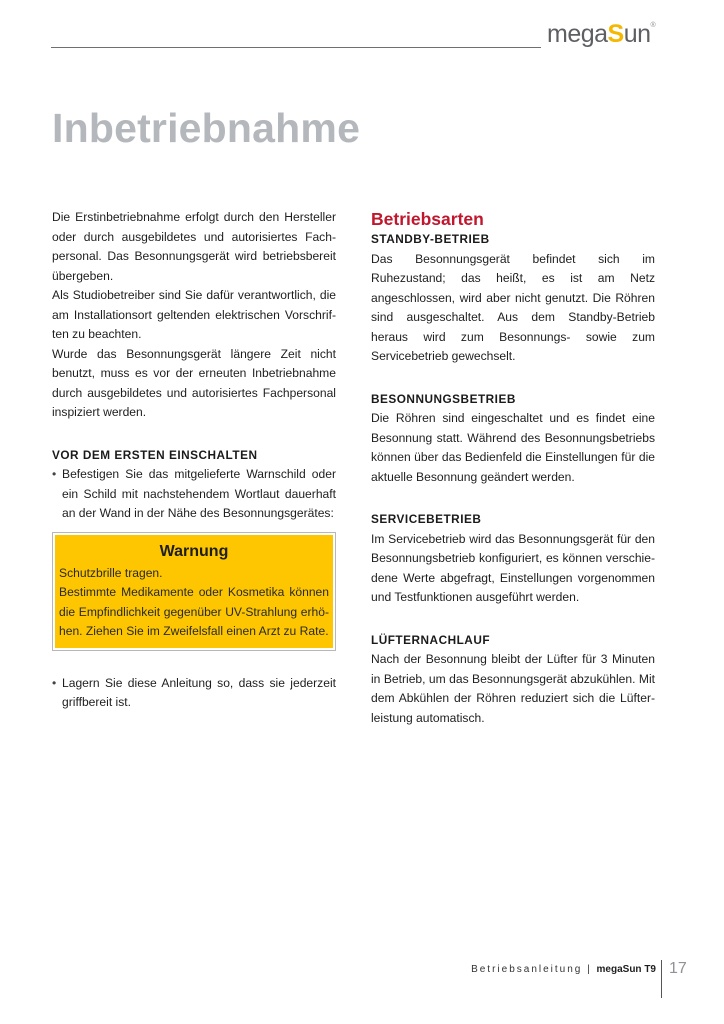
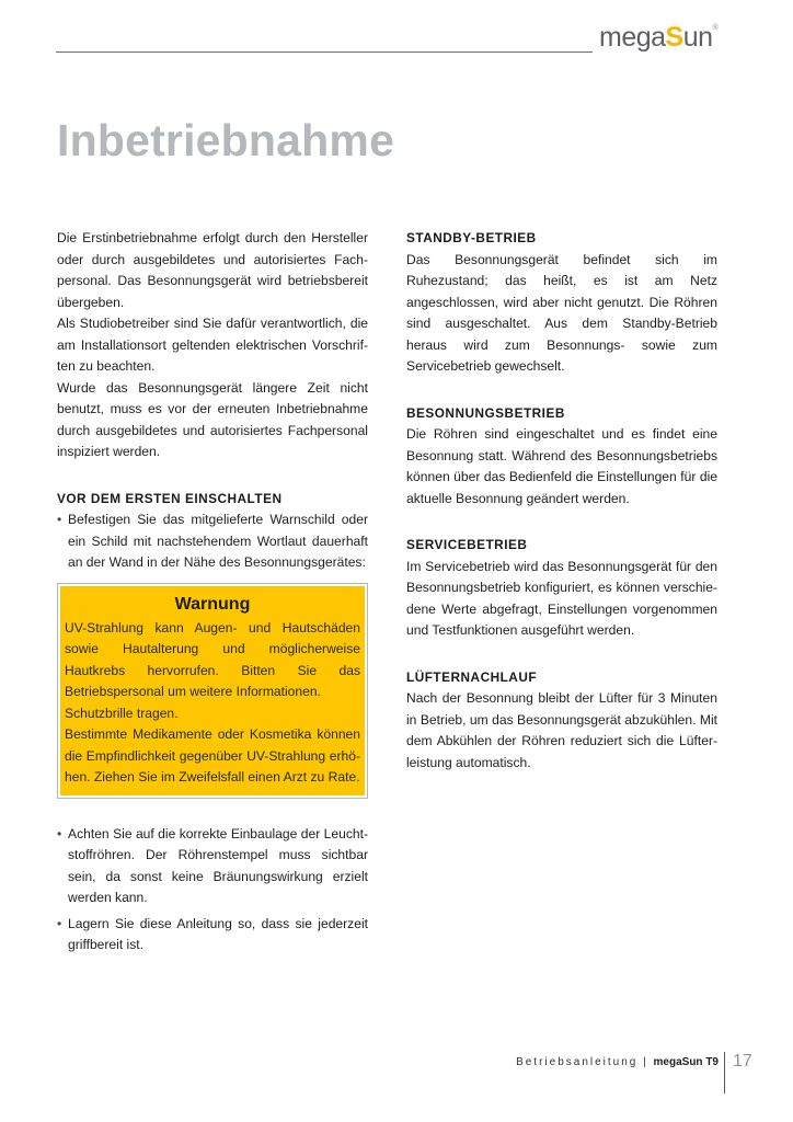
  megaSun
  Inbetriebnahme
  Die Erstinbetriebnahme erfolgt durch den Hersteller oder durch ausgebildetes und autorisiertes Fach­personal. Das Besonnungsgerät wird betriebsbereit übergeben.
  Als Studiobetreiber sind Sie dafür verantwortlich, die am Installationsort geltenden elektrischen Vorschrif­ten zu beachten.
  Wurde das Besonnungsgerät längere Zeit nicht benutzt, muss es vor der erneuten Inbetriebnahme durch ausgebildetes und autorisiertes Fachpersonal inspiziert werden.
  VOR DEM ERSTEN EINSCHALTEN
  Befestigen Sie das mitgelieferte Warnschild oder ein Schild mit nachstehendem Wortlaut dauerhaft an der Wand in der Nähe des Besonnungsgerätes:
  Warnung
+ UV-Strahlung kann Augen- und Hautschäden sowie Hautalterung und möglicherweise Hautkrebs hervorrufen. Bitten Sie das Betriebspersonal um weitere Informationen.
  Schutzbrille tragen.
  Bestimmte Medikamente oder Kosmetika können die Empfindlichkeit gegenüber UV-Strahlung erhö­hen. Ziehen Sie im Zweifelsfall einen Arzt zu Rate.
+ Achten Sie auf die korrekte Einbaulage der Leucht­stoffröhren. Der Röhrenstempel muss sichtbar sein, da sonst keine Bräunungswirkung erzielt werden kann.
  Lagern Sie diese Anleitung so, dass sie jederzeit griffbereit ist.
- Betriebsarten
  STANDBY-BETRIEB
  Das Besonnungsgerät befindet sich im Ruhezustand; das heißt, es ist am Netz angeschlossen, wird aber nicht genutzt. Die Röhren sind ausgeschaltet. Aus dem Standby-Betrieb heraus wird zum Besonnungs- sowie zum Servicebetrieb gewechselt.
  BESONNUNGSBETRIEB
  Die Röhren sind eingeschaltet und es findet eine Besonnung statt. Während des Besonnungsbetriebs können über das Bedienfeld die Einstellungen für die aktuelle Besonnung geändert werden.
  SERVICEBETRIEB
  Im Servicebetrieb wird das Besonnungsgerät für den Besonnungsbetrieb konfiguriert, es können verschie­dene Werte abgefragt, Einstellungen vorgenommen und Testfunktionen ausgeführt werden.
  LÜFTERNACHLAUF
  Nach der Besonnung bleibt der Lüfter für 3 Minuten in Betrieb, um das Besonnungsgerät abzukühlen. Mit dem Abkühlen der Röhren reduziert sich die Lüfter­leistung automatisch.
  Betriebsanleitung | megaSun T9
  17
